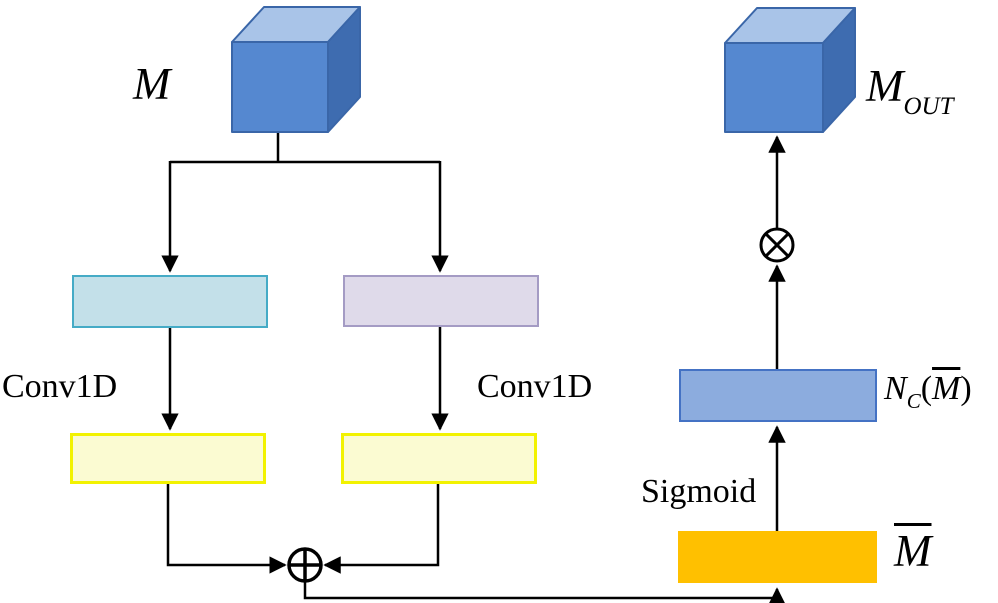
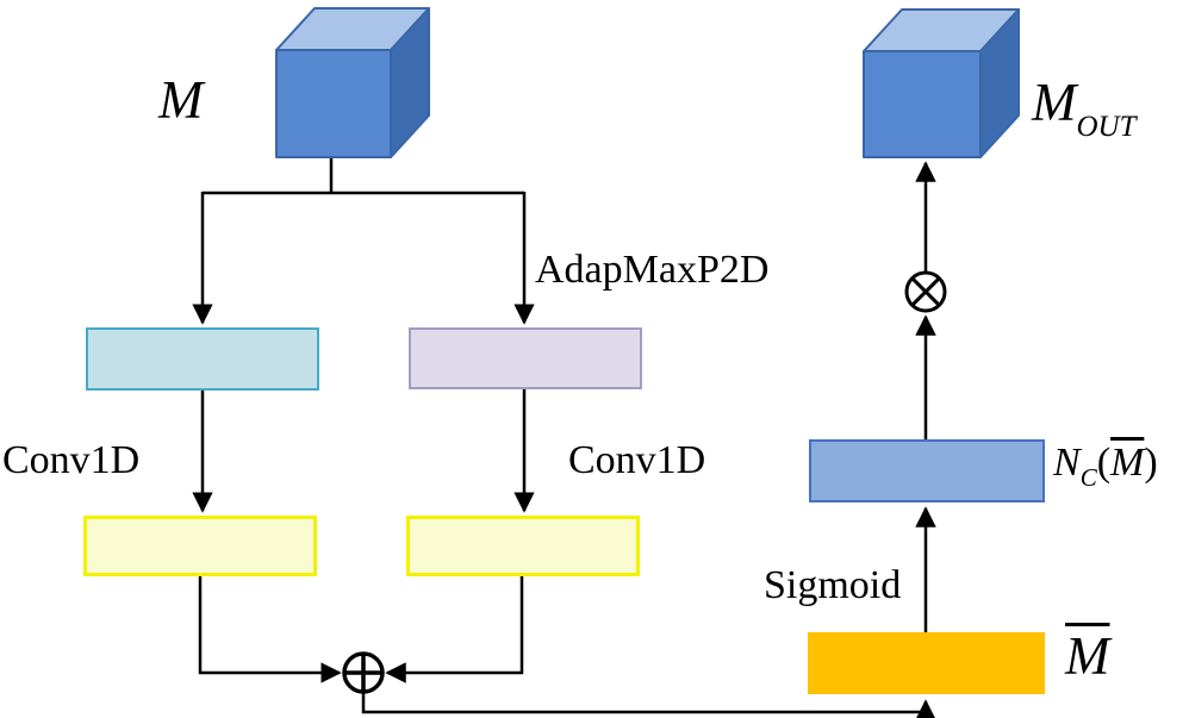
  M
  MOUT
+ AdapMaxP2D
  Conv1D
  Conv1D
  Sigmoid
  M
  NC(M)
